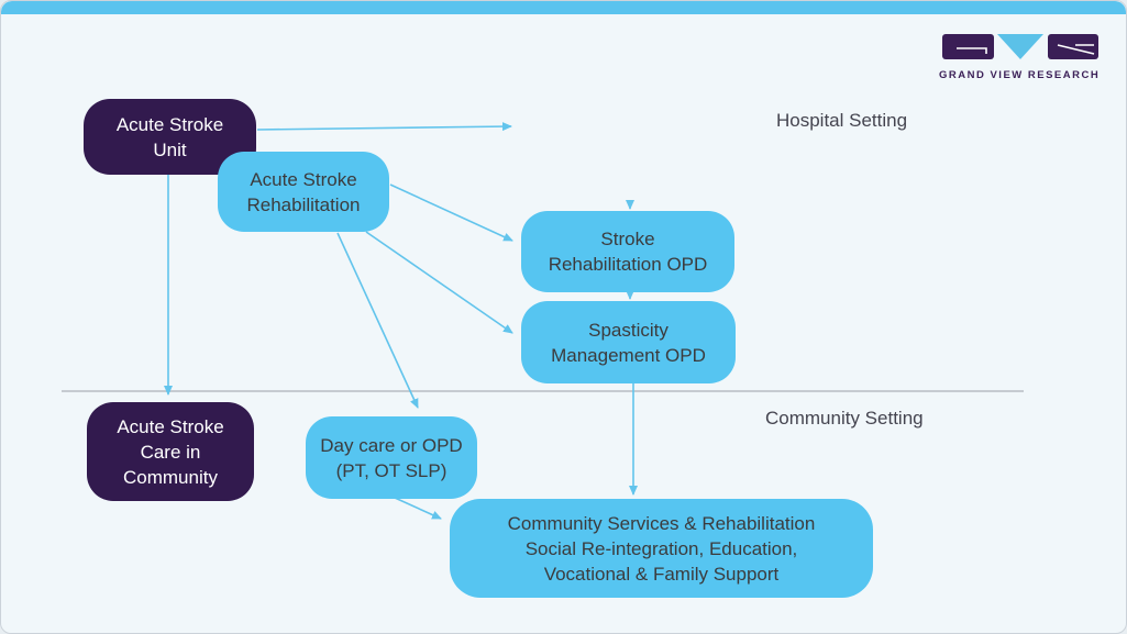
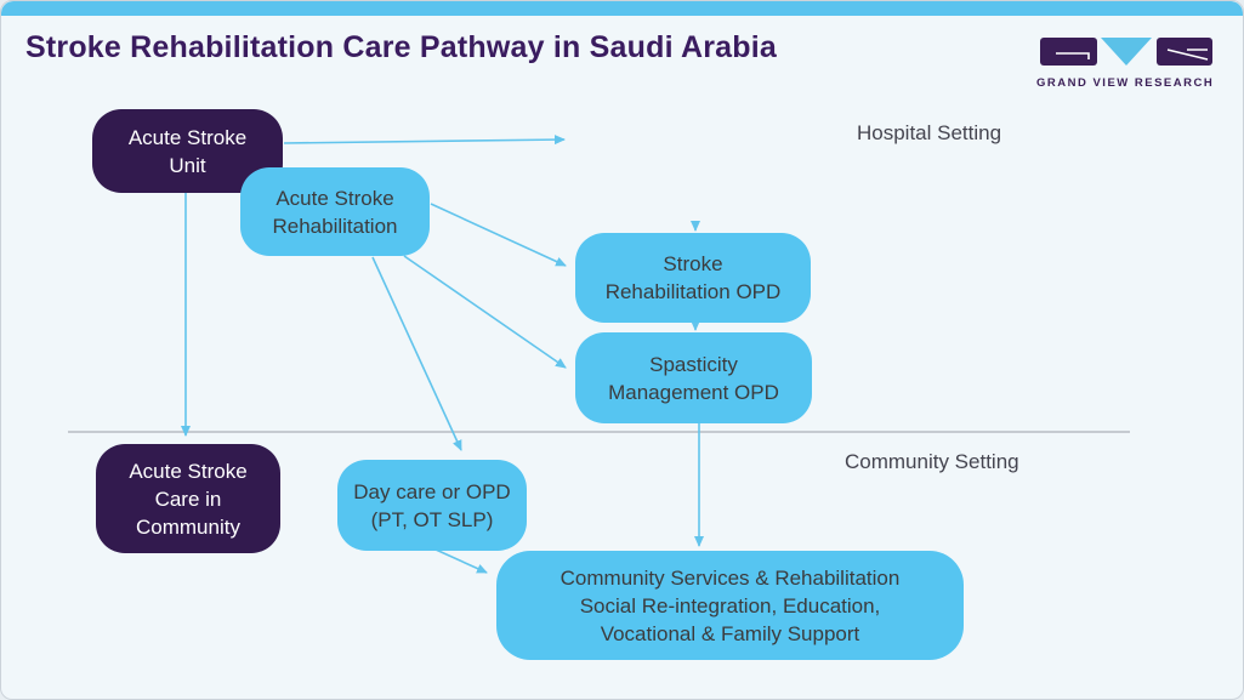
+ Stroke Rehabilitation Care Pathway in Saudi Arabia
  GRAND VIEW RESEARCH
  Hospital Setting
  Community Setting
  Acute Stroke
  Unit
  Stroke
  Rehabilitation OPD
  Spasticity
  Management OPD
  Acute Stroke
  Rehabilitation
  Acute Stroke
  Care in
  Community
  Day care or OPD
  (PT, OT SLP)
  Community Services & Rehabilitation
  Social Re-integration, Education,
  Vocational & Family Support
